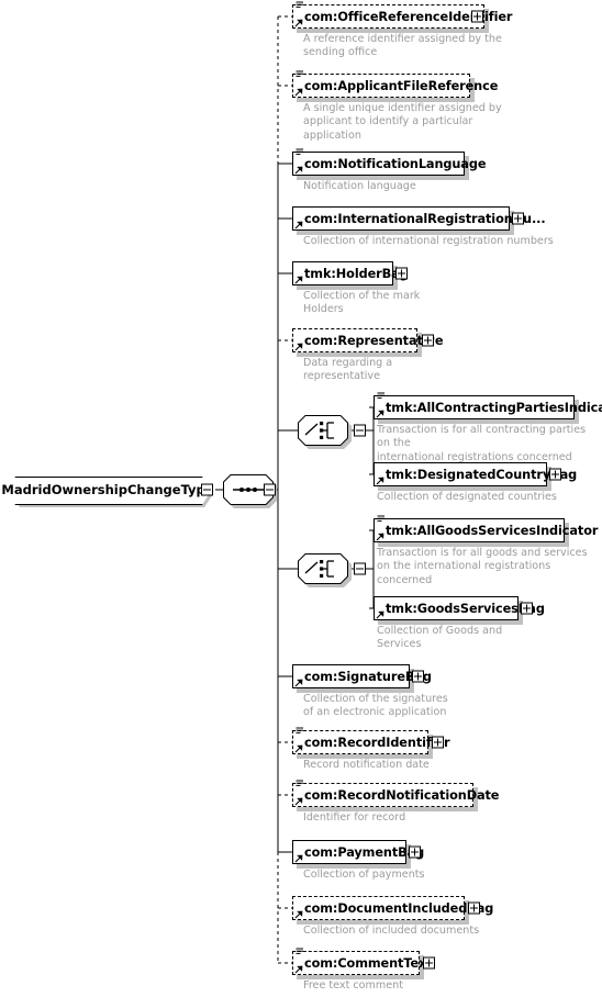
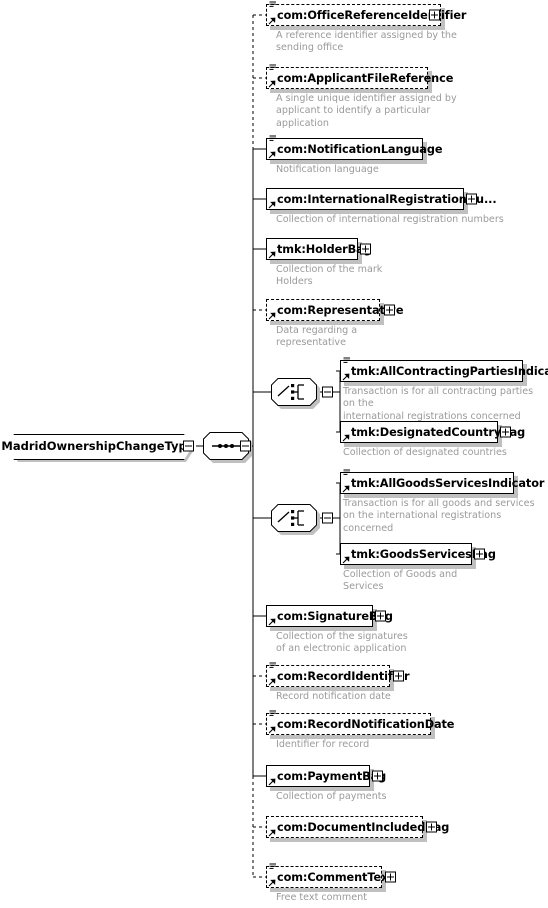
  MadridOwnershipChangeTy
  com:OfficeReferenceIdeifier
  A reference identifier assigned by the
  sending office
  com:ApplicantFileReference
  A single unique identifier assigned by
  applicant to identify a particular
  application
  com:NotificationLanguage
  Notification language
  com:InternationalRegistrationu...
  Collection of international registration numbers
  tmk:HolderB
  Collection of the mark
  Holders
  com:Representate
  Data regarding a
  representative
  tmk:AllContractingPartiesIndic
  Transaction is for all contracting parties on the
  international registrations concerned
  tmk:DesignatedCountryag
  Collection of designated countries
  tmk:AllGoodsServicesIndicator
  Transaction is for all goods and services
  on the international registrations
  concerned
  tmk:GoodsServicesg
  Collection of Goods and
  Services
  com:SignatureBg
  Collection of the signatures
  of an electronic application
  com:RecordIdentifr
  Record notification date
  com:RecordNotificationDate
  Identifier for record
  com:PaymentB
  Collection of payments
  com:DocumentIncludedag
- Collection of included documents
  com:CommentTe
  Free text comment
